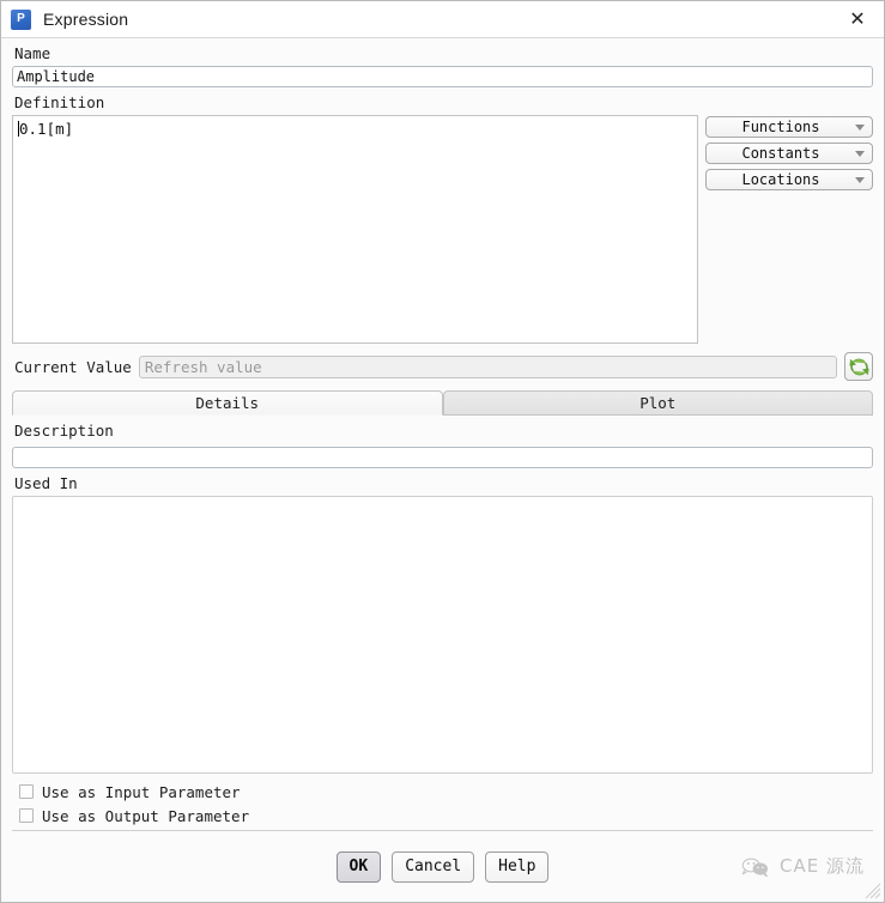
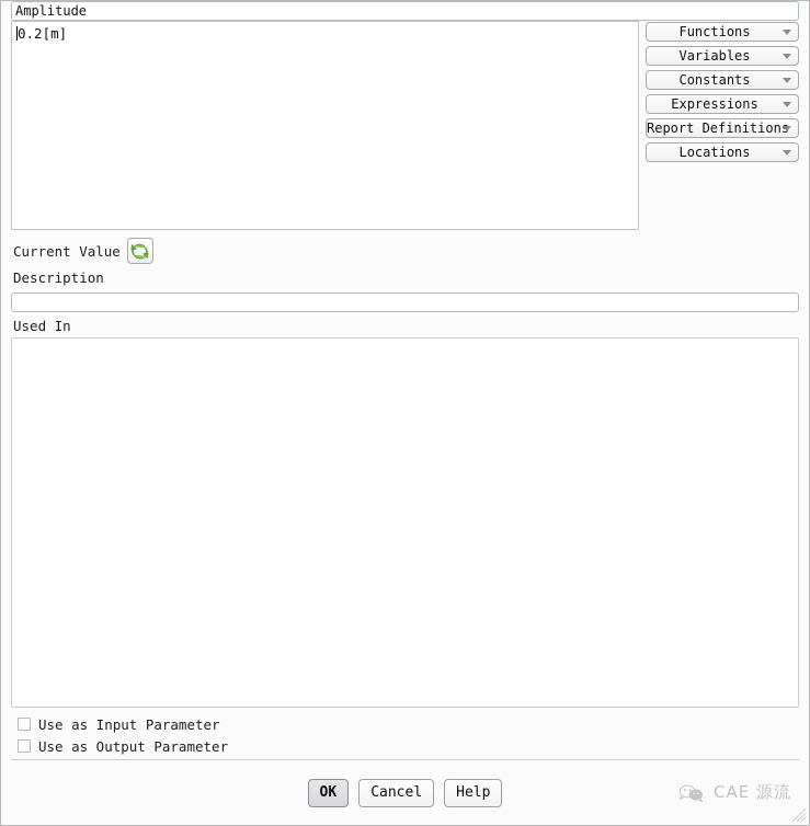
- P
- Expression
- ✕
- Name
  Amplitude
- Definition
- 0.1[m]
+ 0.2[m]
  Functions
+ Variables
  Constants
+ Expressions
+ Report Definitions
  Locations
  Current Value
- Refresh value
- Details
- Plot
  Description
  Used In
  Use as Input Parameter
  Use as Output Parameter
  OK
  Cancel
  Help
  CAE 源流
